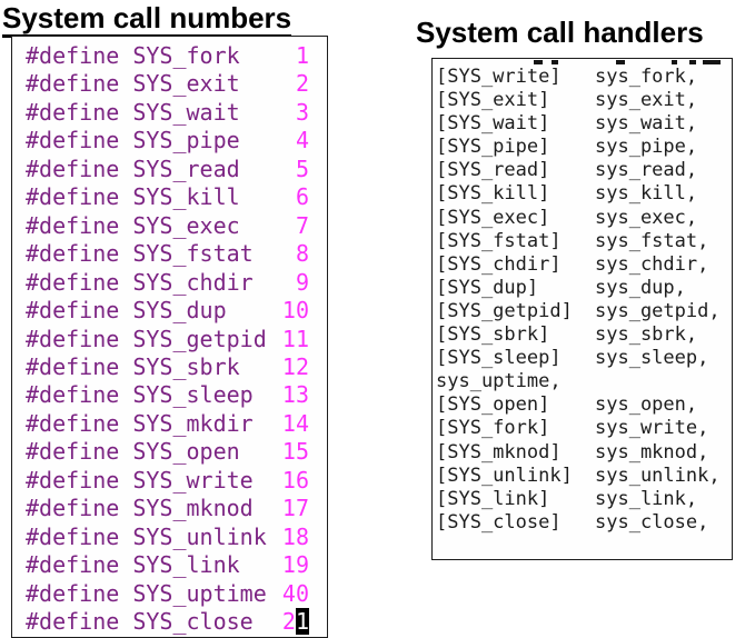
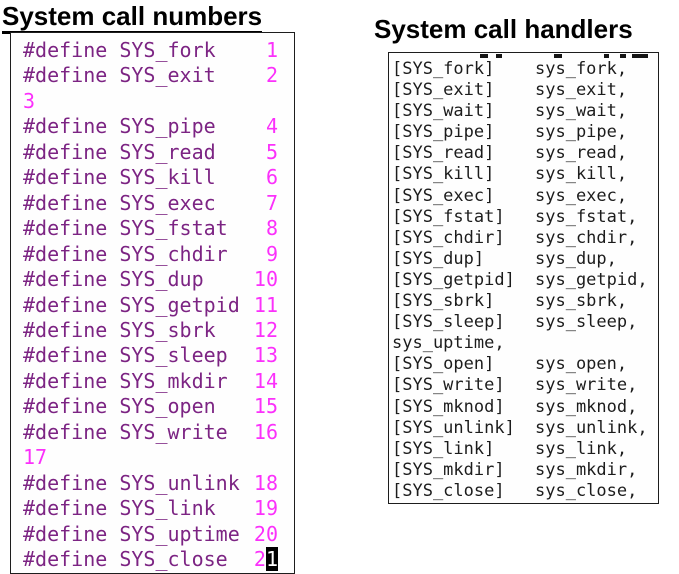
  System call numbers
  #define SYS_fork
  1
  #define SYS_exit
  2
- #define SYS_wait
  3
  #define SYS_pipe
  4
  #define SYS_read
  5
  #define SYS_kill
  6
  #define SYS_exec
  7
  #define SYS_fstat
  8
  #define SYS_chdir
  9
  #define SYS_dup
  10
  #define SYS_getpid
  11
  #define SYS_sbrk
  12
  #define SYS_sleep
  13
  #define SYS_mkdir
  14
  #define SYS_open
  15
  #define SYS_write
  16
- #define SYS_mknod
  17
  #define SYS_unlink
  18
  #define SYS_link
  19
  #define SYS_uptime
- 40
+ 20
  #define SYS_close
  21
  System call handlers
- [SYS_write]
+ [SYS_fork]
  sys_fork,
  [SYS_exit]
  sys_exit,
  [SYS_wait]
  sys_wait,
  [SYS_pipe]
  sys_pipe,
  [SYS_read]
  sys_read,
  [SYS_kill]
  sys_kill,
  [SYS_exec]
  sys_exec,
  [SYS_fstat]
  sys_fstat,
  [SYS_chdir]
  sys_chdir,
  [SYS_dup]
  sys_dup,
  [SYS_getpid]
  sys_getpid,
  [SYS_sbrk]
  sys_sbrk,
  [SYS_sleep]
  sys_sleep,
  sys_uptime,
  [SYS_open]
  sys_open,
- [SYS_fork]
+ [SYS_write]
  sys_write,
  [SYS_mknod]
  sys_mknod,
  [SYS_unlink]
  sys_unlink,
  [SYS_link]
  sys_link,
+ [SYS_mkdir]
+ sys_mkdir,
  [SYS_close]
  sys_close,
